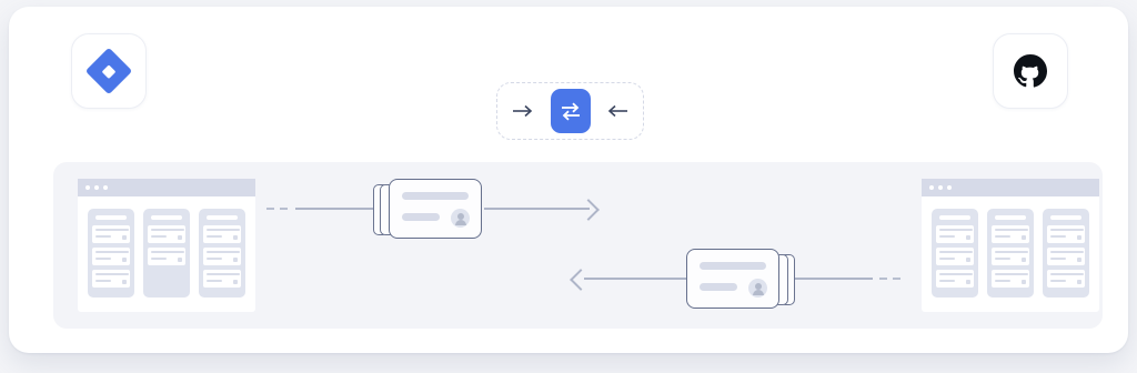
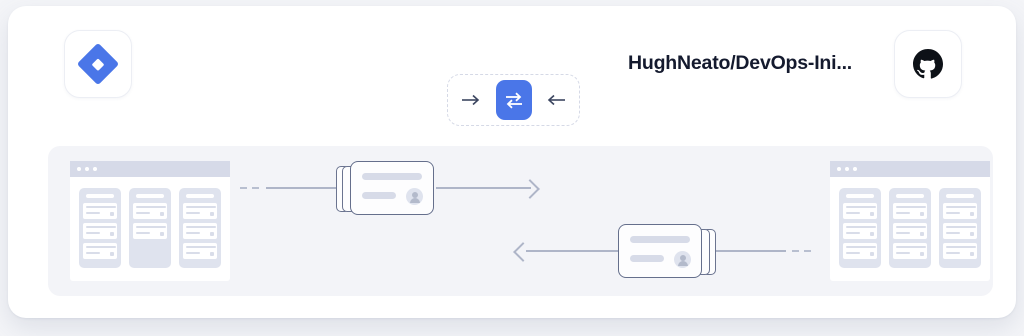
+ HughNeato/DevOps-Ini...
